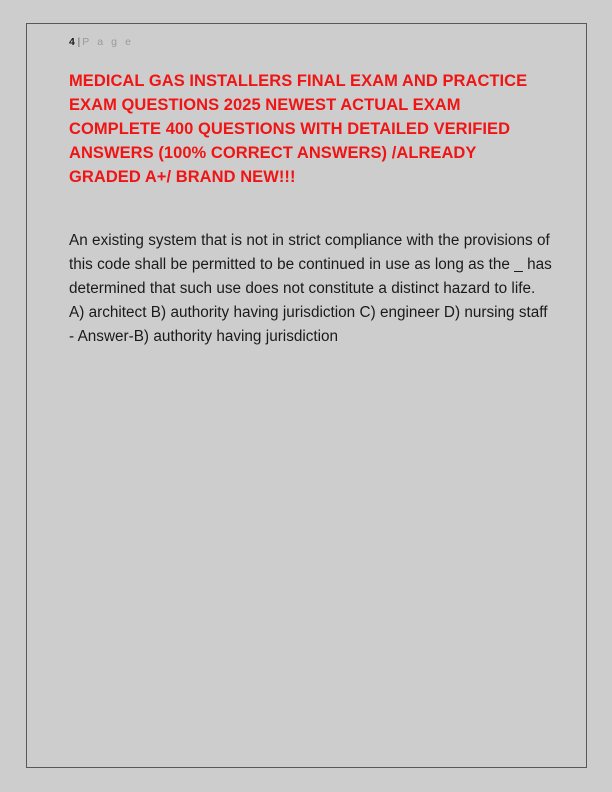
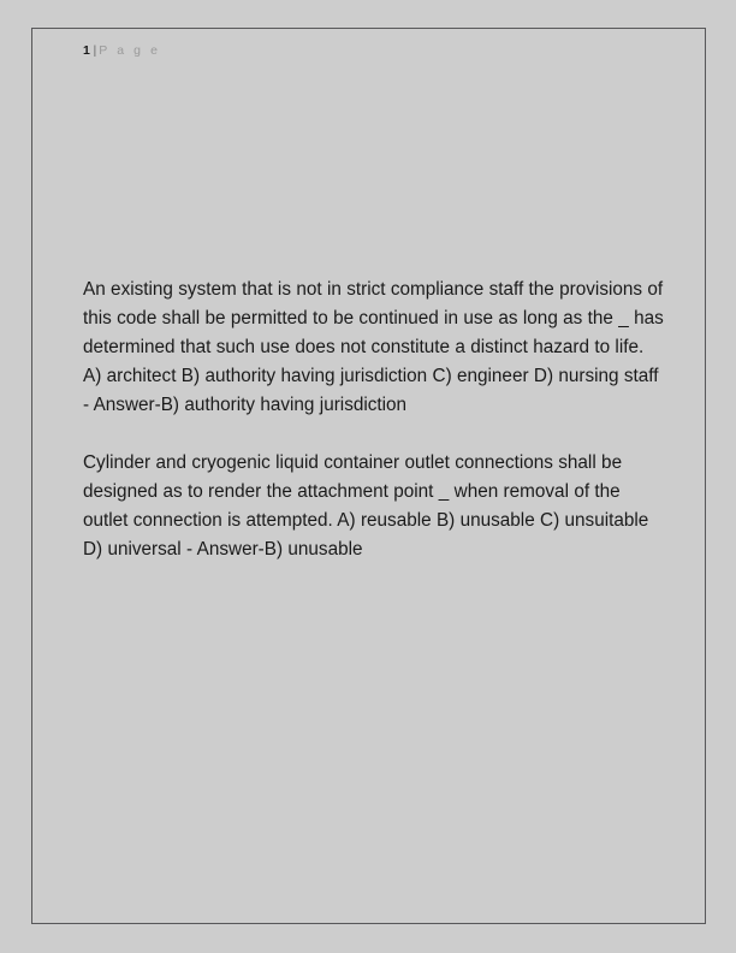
- 4 | P a g e
+ 1 | P a g e
- MEDICAL GAS INSTALLERS FINAL EXAM AND PRACTICE EXAM QUESTIONS 2025 NEWEST ACTUAL EXAM COMPLETE 400 QUESTIONS WITH DETAILED VERIFIED ANSWERS (100% CORRECT ANSWERS) /ALREADY GRADED A+/ BRAND NEW!!!
- An existing system that is not in strict compliance with the provisions of this code shall be permitted to be continued in use as long as the _ has determined that such use does not constitute a distinct hazard to life. A) architect B) authority having jurisdiction C) engineer D) nursing staff - Answer-B) authority having jurisdiction
+ An existing system that is not in strict compliance staff the provisions of this code shall be permitted to be continued in use as long as the _ has determined that such use does not constitute a distinct hazard to life. A) architect B) authority having jurisdiction C) engineer D) nursing staff - Answer-B) authority having jurisdiction
+ Cylinder and cryogenic liquid container outlet connections shall be designed as to render the attachment point _ when removal of the outlet connection is attempted. A) reusable B) unusable C) unsuitable D) universal - Answer-B) unusable
